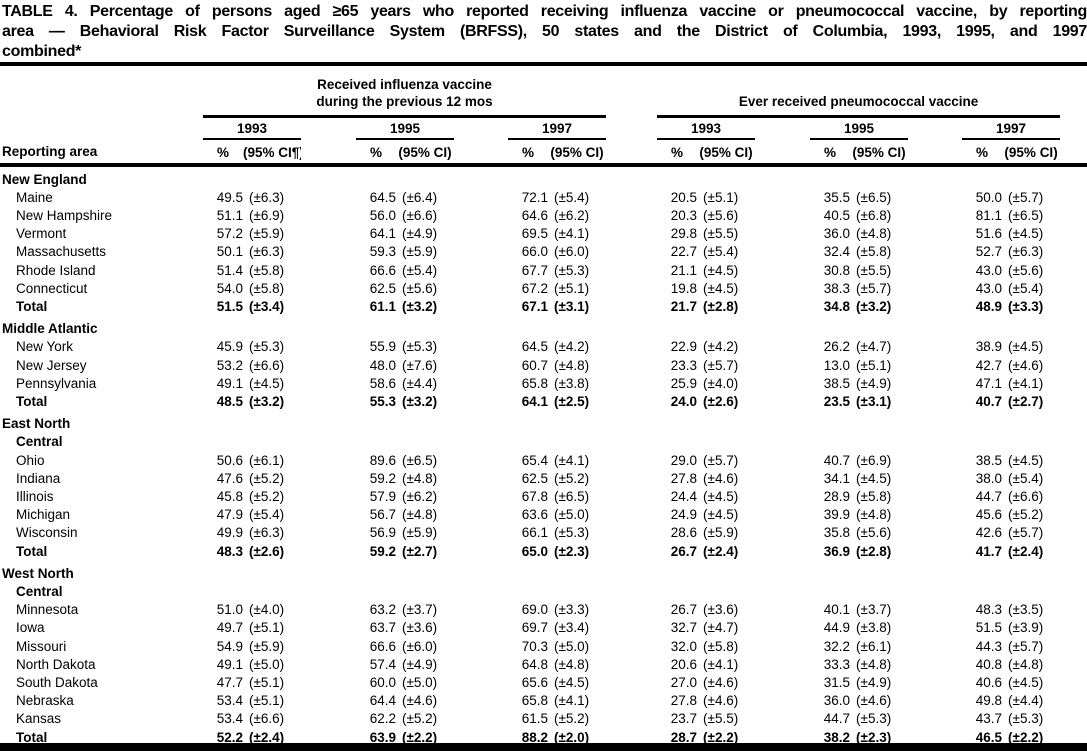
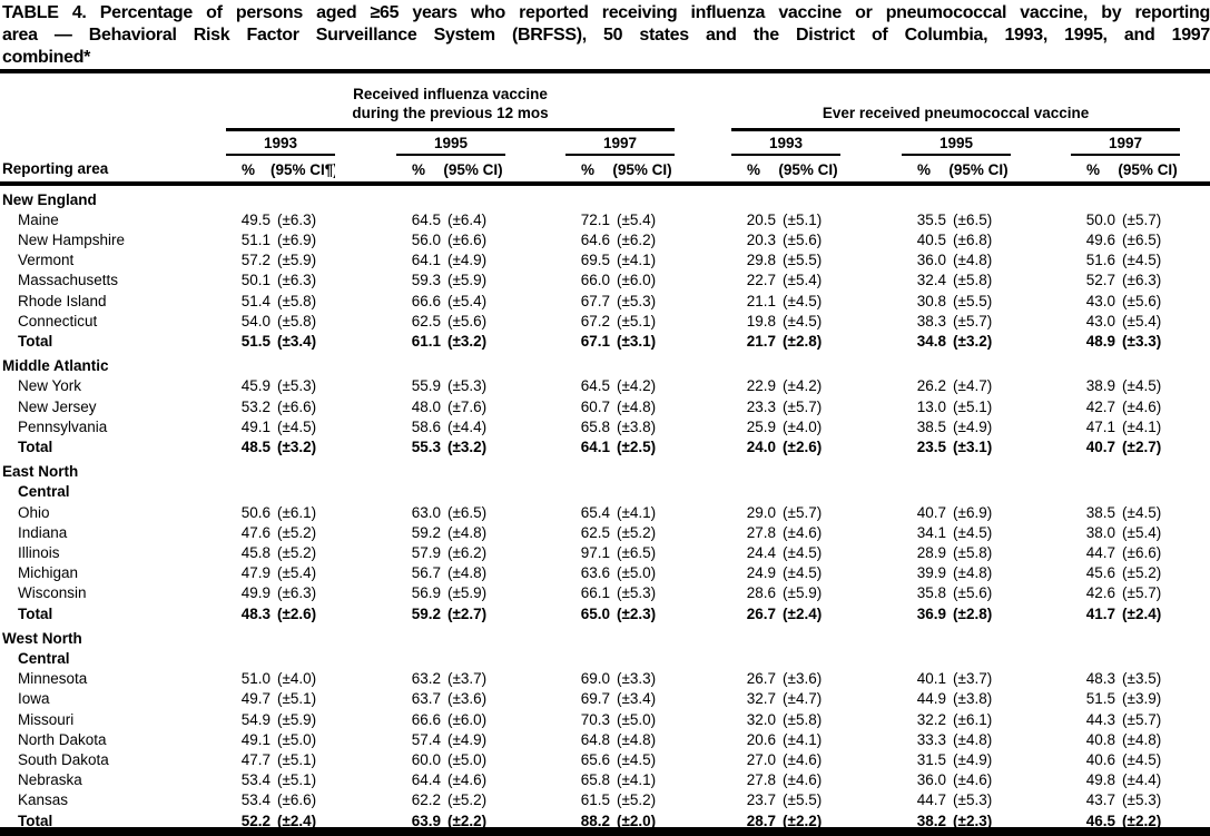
  TABLE 4. Percentage of persons aged ≥65 years who reported receiving influenza vaccine or pneumococcal vaccine, by reporting
  area — Behavioral Risk Factor Surveillance System (BRFSS), 50 states and the District of Columbia, 1993, 1995, and 1997
  combined*
  Reporting area	Received influenza vaccine during the previous 12 mos		Ever received pneumococcal vaccine
  1993		1995		1997		1993		1995		1997
  %	(95% CI¶		%	(95% CI)		%	(95% CI)		%	(95% CI)		%	(95% CI)		%	(95% CI)
  New England
  Maine	49.5	(±6.3)		64.5	(±6.4)		72.1	(±5.4)		20.5	(±5.1)		35.5	(±6.5)		50.0	(±5.7)
- New Hampshire	51.1	(±6.9)		56.0	(±6.6)		64.6	(±6.2)		20.3	(±5.6)		40.5	(±6.8)		81.1	(±6.5)
+ New Hampshire	51.1	(±6.9)		56.0	(±6.6)		64.6	(±6.2)		20.3	(±5.6)		40.5	(±6.8)		49.6	(±6.5)
  Vermont	57.2	(±5.9)		64.1	(±4.9)		69.5	(±4.1)		29.8	(±5.5)		36.0	(±4.8)		51.6	(±4.5)
  Massachusetts	50.1	(±6.3)		59.3	(±5.9)		66.0	(±6.0)		22.7	(±5.4)		32.4	(±5.8)		52.7	(±6.3)
  Rhode Island	51.4	(±5.8)		66.6	(±5.4)		67.7	(±5.3)		21.1	(±4.5)		30.8	(±5.5)		43.0	(±5.6)
  Connecticut	54.0	(±5.8)		62.5	(±5.6)		67.2	(±5.1)		19.8	(±4.5)		38.3	(±5.7)		43.0	(±5.4)
  Total	51.5	(±3.4)		61.1	(±3.2)		67.1	(±3.1)		21.7	(±2.8)		34.8	(±3.2)		48.9	(±3.3)
  Middle Atlantic
  New York	45.9	(±5.3)		55.9	(±5.3)		64.5	(±4.2)		22.9	(±4.2)		26.2	(±4.7)		38.9	(±4.5)
  New Jersey	53.2	(±6.6)		48.0	(±7.6)		60.7	(±4.8)		23.3	(±5.7)		13.0	(±5.1)		42.7	(±4.6)
  Pennsylvania	49.1	(±4.5)		58.6	(±4.4)		65.8	(±3.8)		25.9	(±4.0)		38.5	(±4.9)		47.1	(±4.1)
  Total	48.5	(±3.2)		55.3	(±3.2)		64.1	(±2.5)		24.0	(±2.6)		23.5	(±3.1)		40.7	(±2.7)
  East North
  Central
- Ohio	50.6	(±6.1)		89.6	(±6.5)		65.4	(±4.1)		29.0	(±5.7)		40.7	(±6.9)		38.5	(±4.5)
+ Ohio	50.6	(±6.1)		63.0	(±6.5)		65.4	(±4.1)		29.0	(±5.7)		40.7	(±6.9)		38.5	(±4.5)
  Indiana	47.6	(±5.2)		59.2	(±4.8)		62.5	(±5.2)		27.8	(±4.6)		34.1	(±4.5)		38.0	(±5.4)
- Illinois	45.8	(±5.2)		57.9	(±6.2)		67.8	(±6.5)		24.4	(±4.5)		28.9	(±5.8)		44.7	(±6.6)
+ Illinois	45.8	(±5.2)		57.9	(±6.2)		97.1	(±6.5)		24.4	(±4.5)		28.9	(±5.8)		44.7	(±6.6)
  Michigan	47.9	(±5.4)		56.7	(±4.8)		63.6	(±5.0)		24.9	(±4.5)		39.9	(±4.8)		45.6	(±5.2)
  Wisconsin	49.9	(±6.3)		56.9	(±5.9)		66.1	(±5.3)		28.6	(±5.9)		35.8	(±5.6)		42.6	(±5.7)
  Total	48.3	(±2.6)		59.2	(±2.7)		65.0	(±2.3)		26.7	(±2.4)		36.9	(±2.8)		41.7	(±2.4)
  West North
  Central
  Minnesota	51.0	(±4.0)		63.2	(±3.7)		69.0	(±3.3)		26.7	(±3.6)		40.1	(±3.7)		48.3	(±3.5)
  Iowa	49.7	(±5.1)		63.7	(±3.6)		69.7	(±3.4)		32.7	(±4.7)		44.9	(±3.8)		51.5	(±3.9)
  Missouri	54.9	(±5.9)		66.6	(±6.0)		70.3	(±5.0)		32.0	(±5.8)		32.2	(±6.1)		44.3	(±5.7)
  North Dakota	49.1	(±5.0)		57.4	(±4.9)		64.8	(±4.8)		20.6	(±4.1)		33.3	(±4.8)		40.8	(±4.8)
  South Dakota	47.7	(±5.1)		60.0	(±5.0)		65.6	(±4.5)		27.0	(±4.6)		31.5	(±4.9)		40.6	(±4.5)
  Nebraska	53.4	(±5.1)		64.4	(±4.6)		65.8	(±4.1)		27.8	(±4.6)		36.0	(±4.6)		49.8	(±4.4)
  Kansas	53.4	(±6.6)		62.2	(±5.2)		61.5	(±5.2)		23.7	(±5.5)		44.7	(±5.3)		43.7	(±5.3)
  Total	52.2	(±2.4)		63.9	(±2.2)		88.2	(±2.0)		28.7	(±2.2)		38.2	(±2.3)		46.5	(±2.2)
